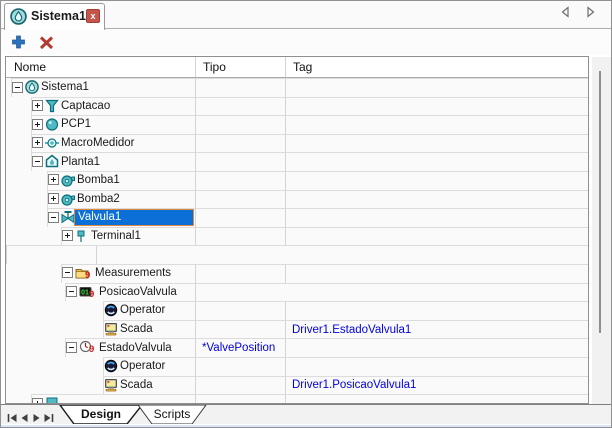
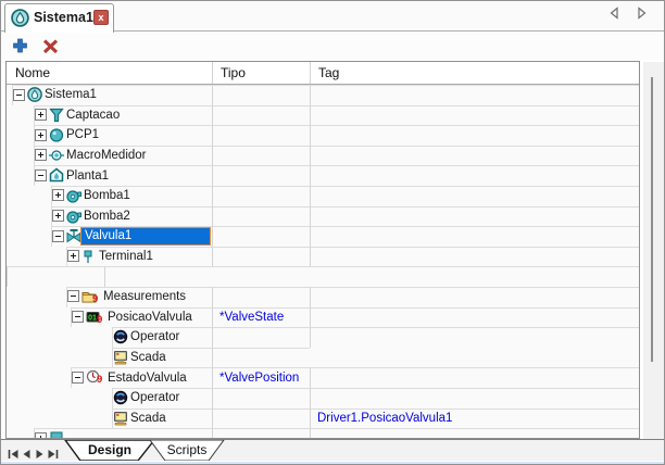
  Sistema1
  x
  Nome
  Tipo
  Tag
  Sistema1
  Captacao
  PCP1
  MacroMedidor
  Planta1
  Bomba1
  Bomba2
  Valvula1
  Terminal1
  9
  Measurements
  9
  PosicaoValvula
+ *ValveState
  Operator
  Scada
- Driver1.EstadoValvula1
  9
  EstadoValvula
  *ValvePosition
  Operator
  Scada
  Driver1.PosicaoValvula1
  Design
  Scripts
